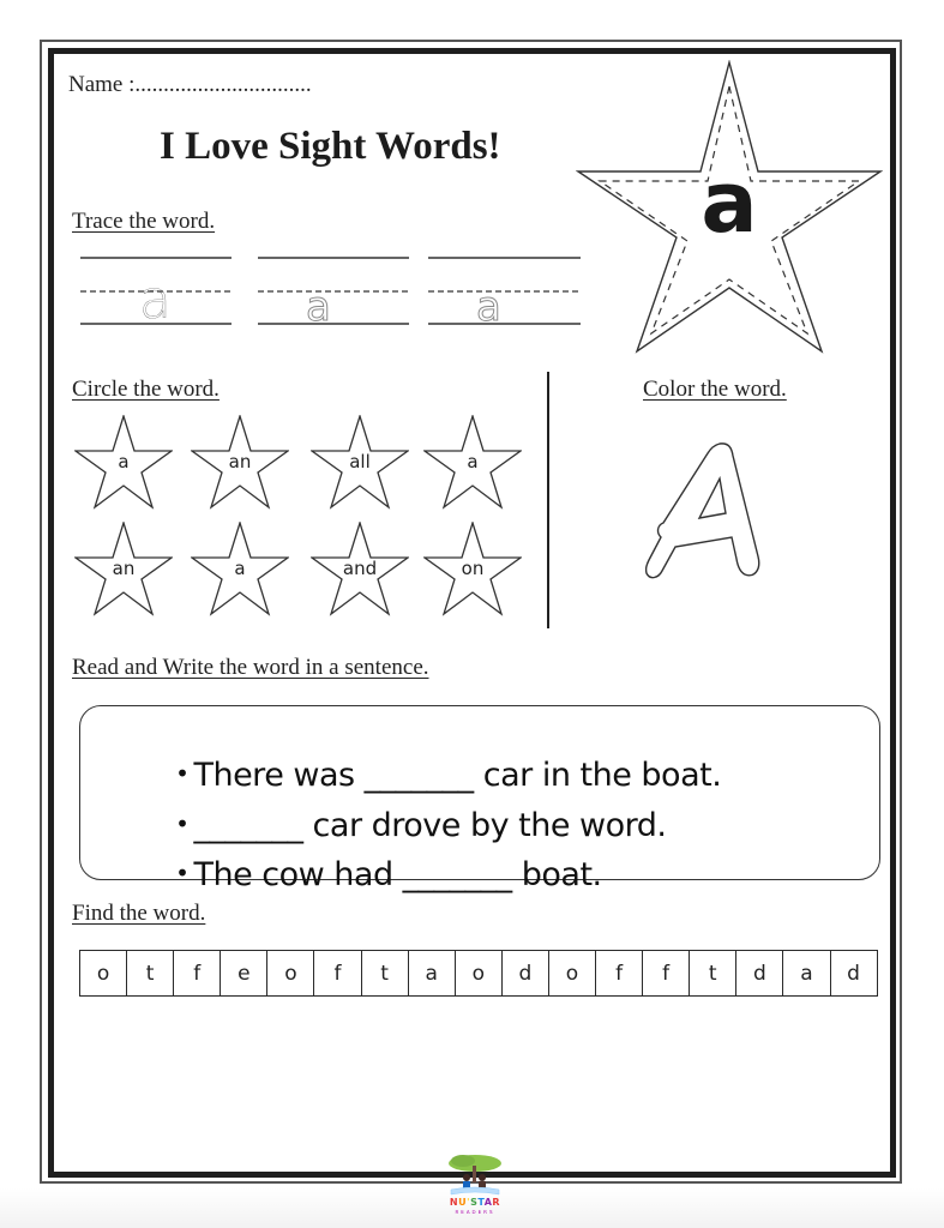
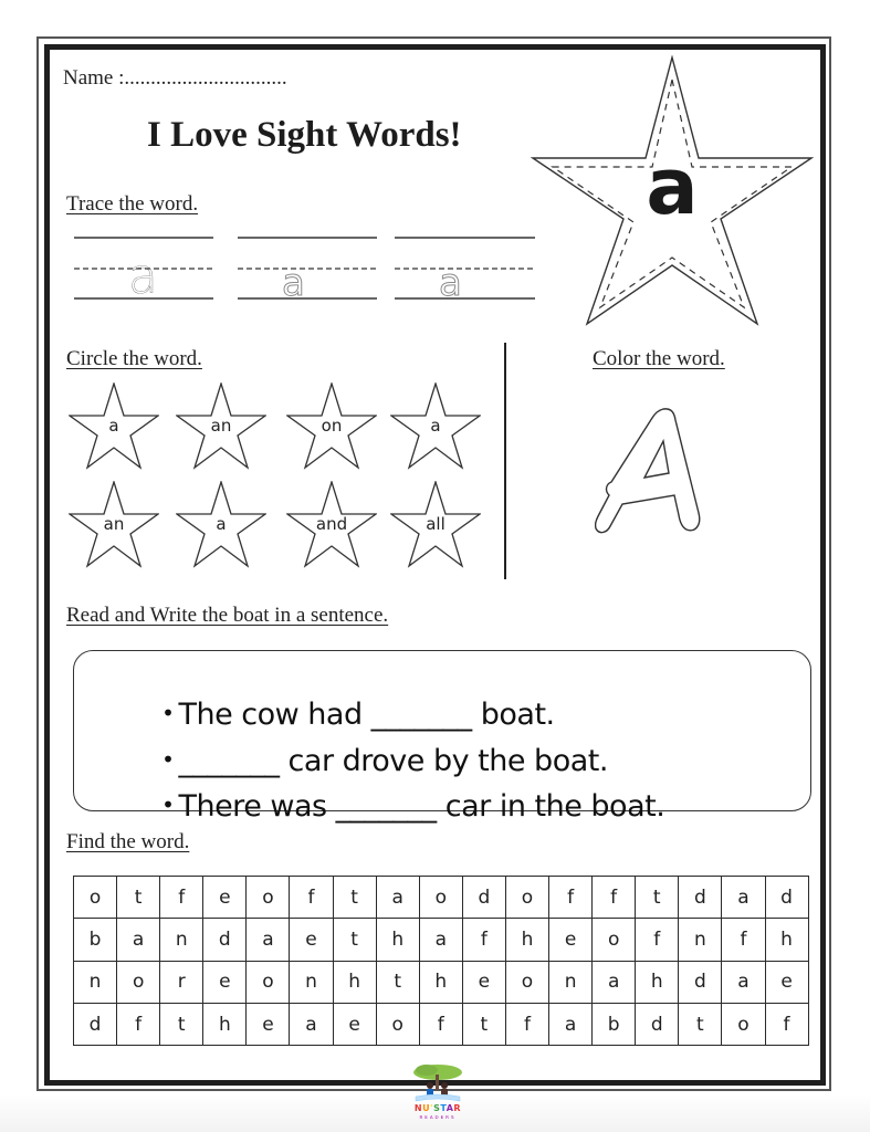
  Name :...............................
  I Love Sight Words!
  a
  Trace the word.
  a
  a
  a
  Circle the word.
  a
  an
- all
+ on
  a
  an
  a
  and
- on
+ all
  Color the word.
- Read and Write the word in a sentence.
+ Read and Write the boat in a sentence.
- • There was _______ car in the boat.
+ • The cow had _______ boat.
- • _______ car drove by the word.
+ • _______ car drove by the boat.
- • The cow had _______ boat.
+ • There was _______ car in the boat.
  Find the word.
  o	t	f	e	o	f	t	a	o	d	o	f	f	t	d	a	d
+ b	a	n	d	a	e	t	h	a	f	h	e	o	f	n	f	h
+ n	o	r	e	o	n	h	t	h	e	o	n	a	h	d	a	e
+ d	f	t	h	e	a	e	o	f	t	f	a	b	d	t	o	f
  NU'STAR
